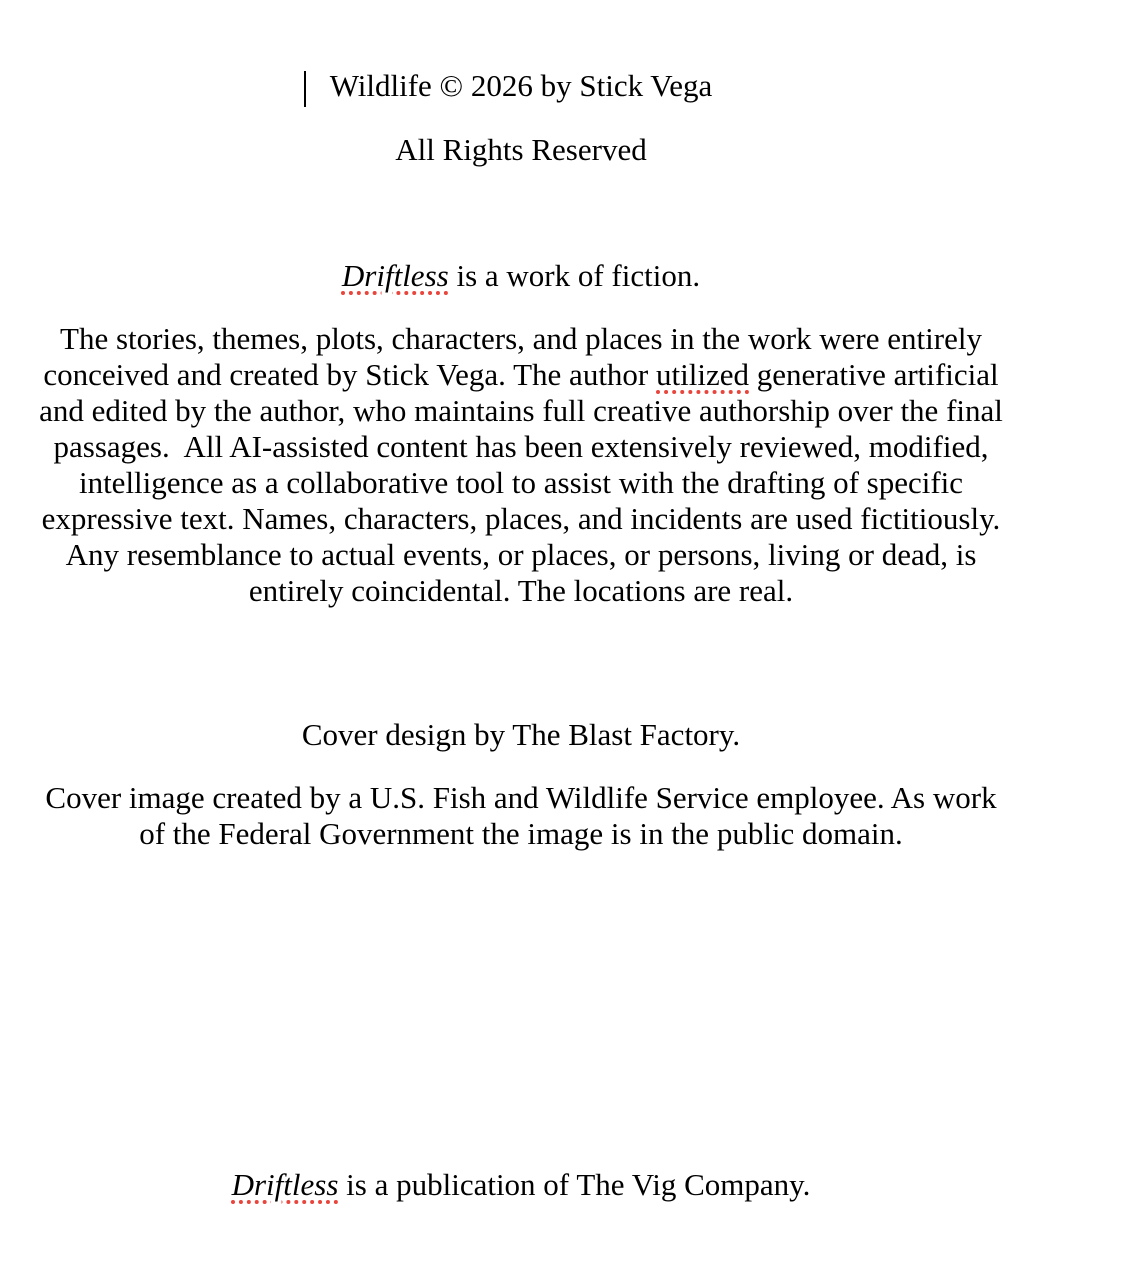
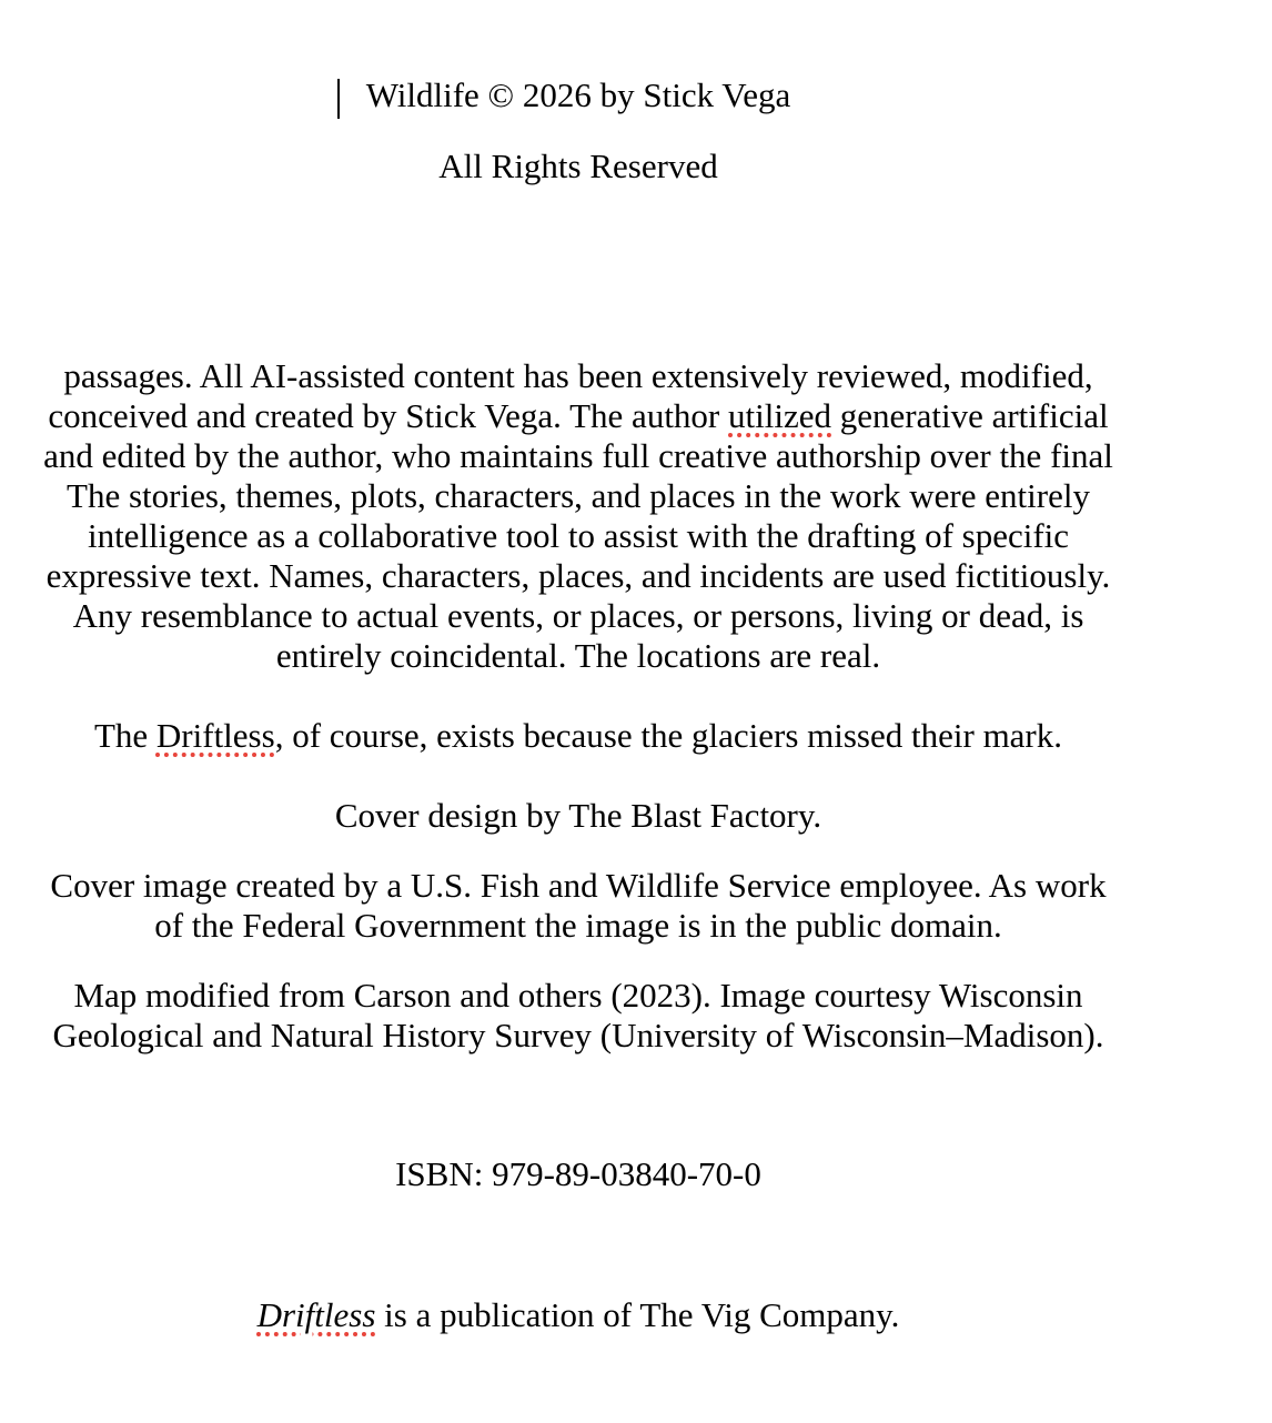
  Wildlife © 2026 by Stick Vega
  All Rights Reserved
- Driftless is a work of fiction.
- The stories, themes, plots, characters, and places in the work were entirely
+ passages. All AI-assisted content has been extensively reviewed, modified,
  conceived and created by Stick Vega. The author utilized generative artificial
  and edited by the author, who maintains full creative authorship over the final
- passages. All AI-assisted content has been extensively reviewed, modified,
+ The stories, themes, plots, characters, and places in the work were entirely
  intelligence as a collaborative tool to assist with the drafting of specific
  expressive text. Names, characters, places, and incidents are used fictitiously.
  Any resemblance to actual events, or places, or persons, living or dead, is
  entirely coincidental. The locations are real.
+ The Driftless, of course, exists because the glaciers missed their mark.
  Cover design by The Blast Factory.
  Cover image created by a U.S. Fish and Wildlife Service employee. As work
  of the Federal Government the image is in the public domain.
+ Map modified from Carson and others (2023). Image courtesy Wisconsin
+ Geological and Natural History Survey (University of Wisconsin–Madison).
+ ISBN: 979-89-03840-70-0
  Driftless is a publication of The Vig Company.
